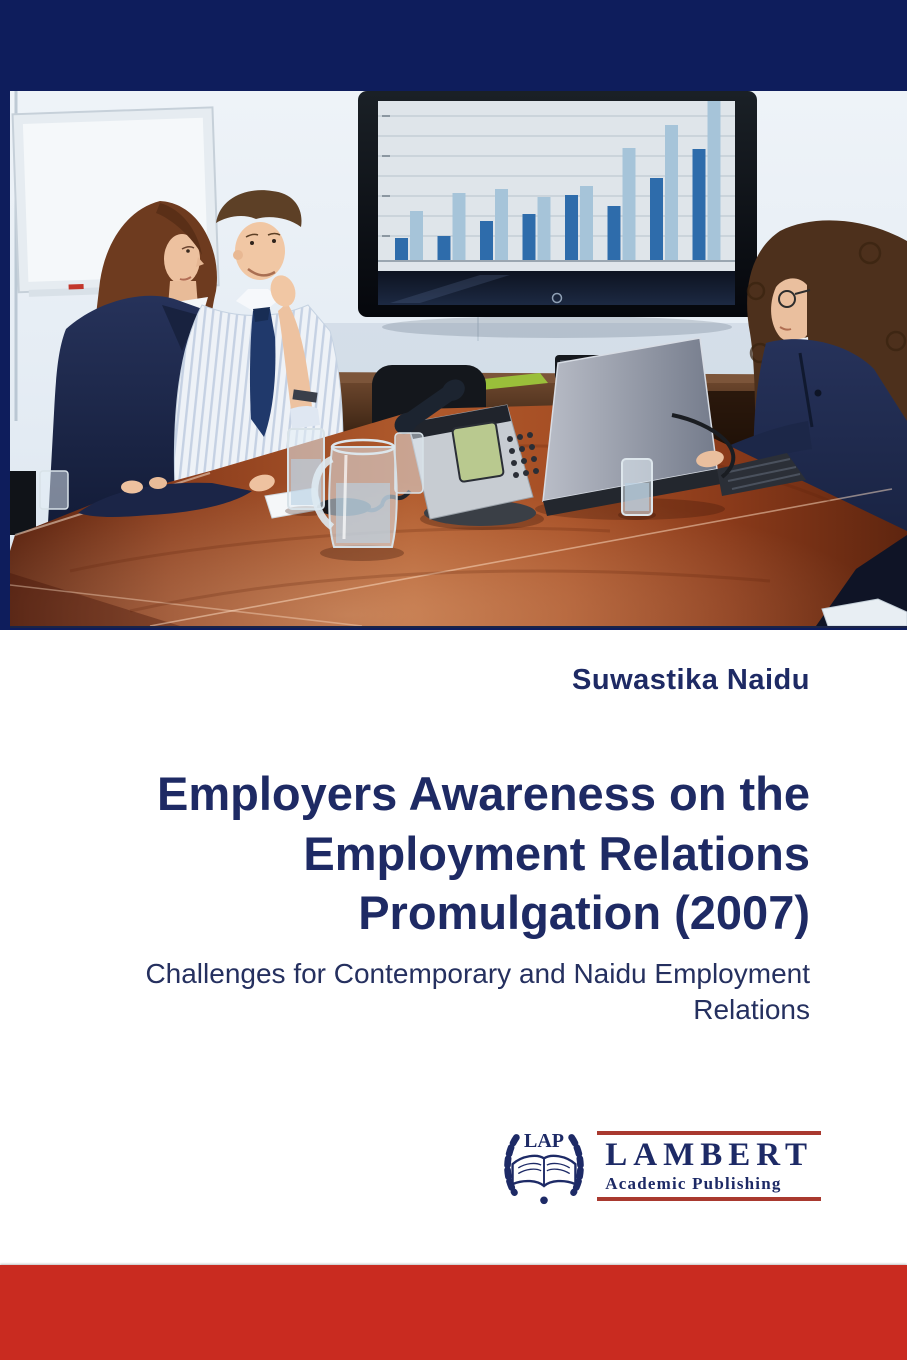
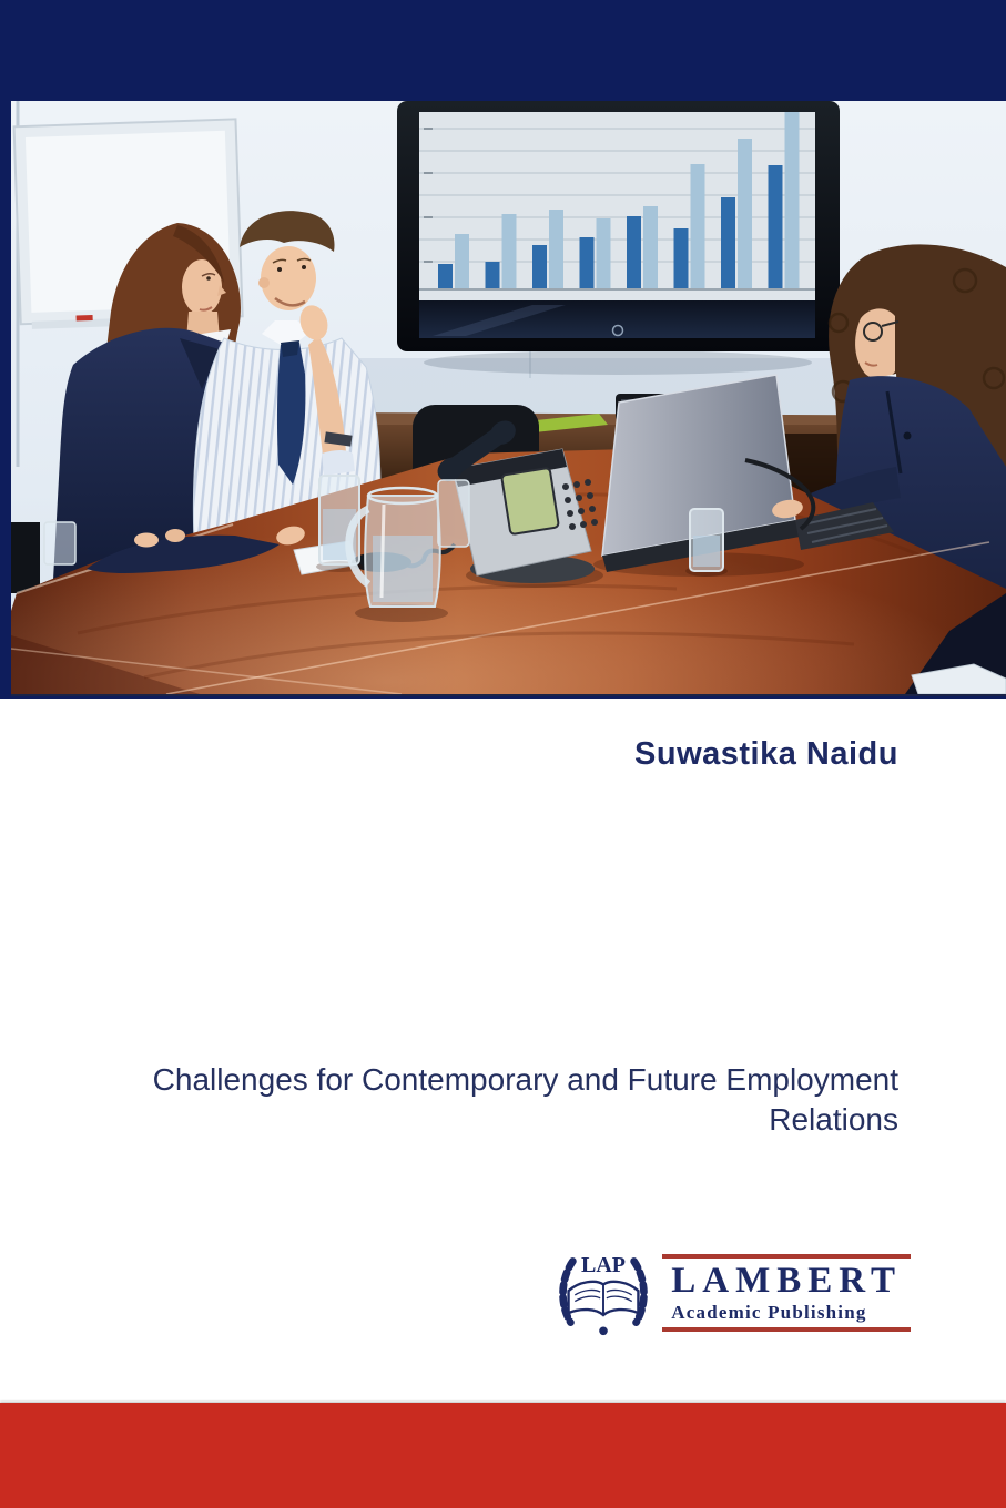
  Suwastika Naidu
- Employers Awareness on the
- Employment Relations
- Promulgation (2007)
- Challenges for Contemporary and Naidu Employment
+ Challenges for Contemporary and Future Employment
  Relations
  LAP
  LAMBERT
  Academic Publishing
